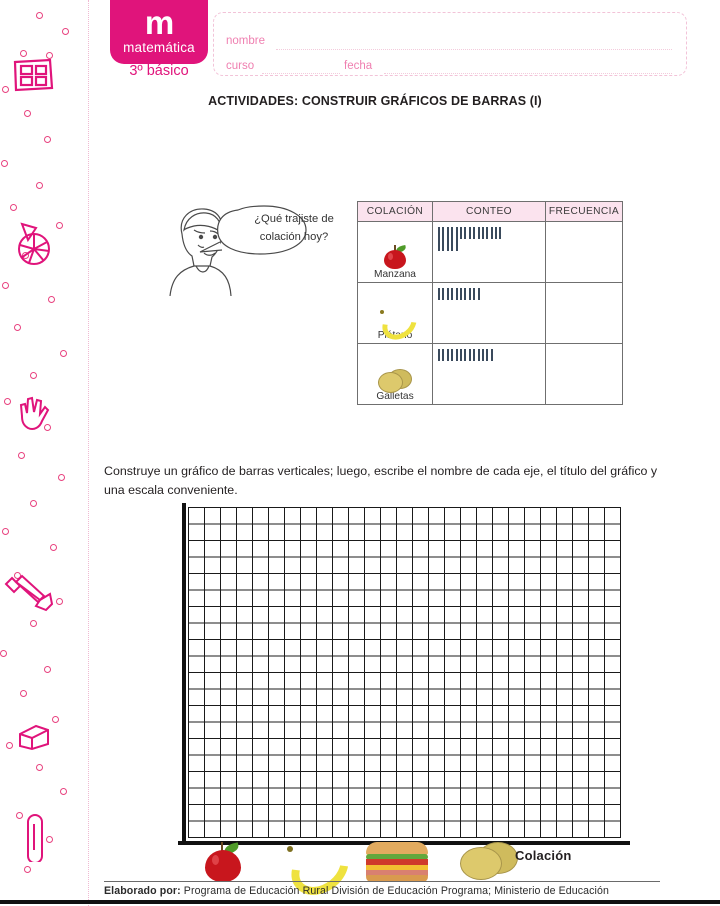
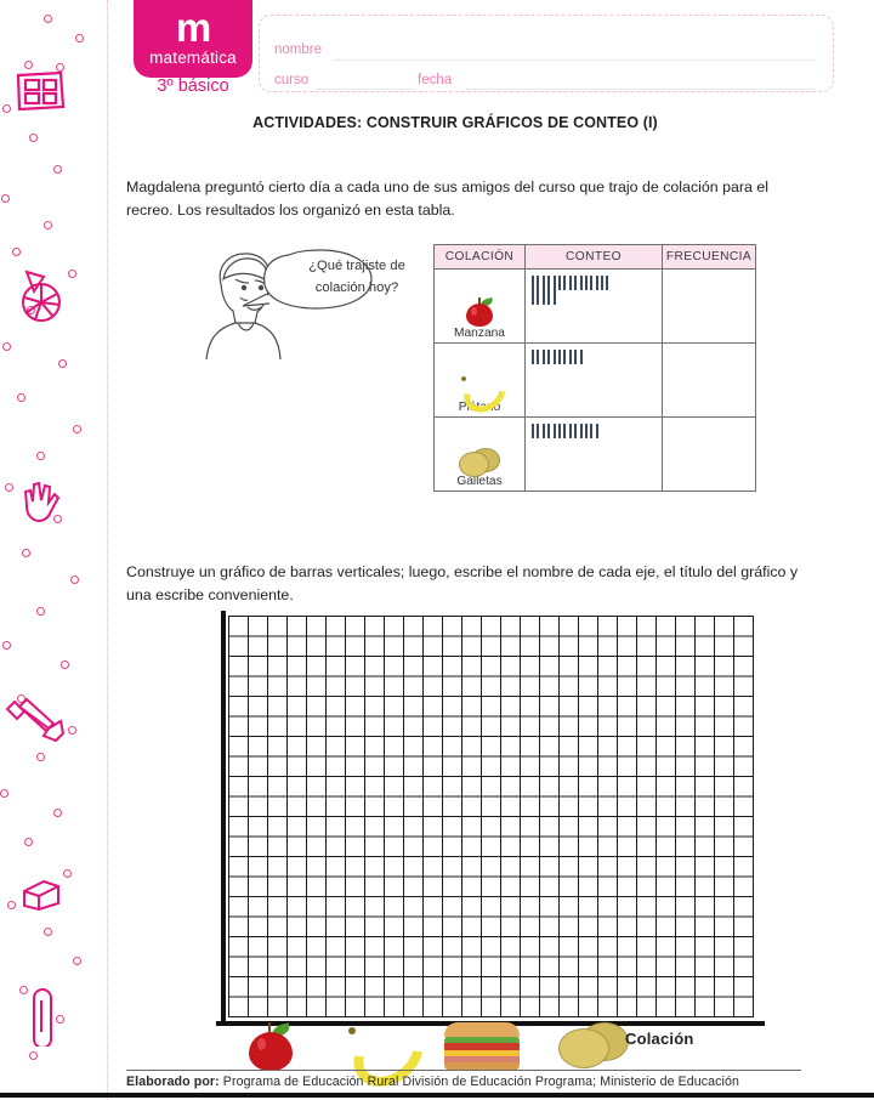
  m
  matemática
  3º básico
  nombre
  curso
  fecha
- ACTIVIDADES: CONSTRUIR GRÁFICOS DE BARRAS (I)
+ ACTIVIDADES: CONSTRUIR GRÁFICOS DE CONTEO (I)
+ Magdalena preguntó cierto día a cada uno de sus amigos del curso que trajo de colación para el recreo. Los resultados los organizó en esta tabla.
  ¿Qué trajiste de
  colación hoy?
  COLACIÓN	CONTEO	FRECUENCIA
  Manzana
  Plátano
  Galletas
- Construye un gráfico de barras verticales; luego, escribe el nombre de cada eje, el título del gráfico y una escala conveniente.
+ Construye un gráfico de barras verticales; luego, escribe el nombre de cada eje, el título del gráfico y una escribe conveniente.
  Colación
  Elaborado por: Programa de Educación Rural División de Educación Programa; Ministerio de Educación
